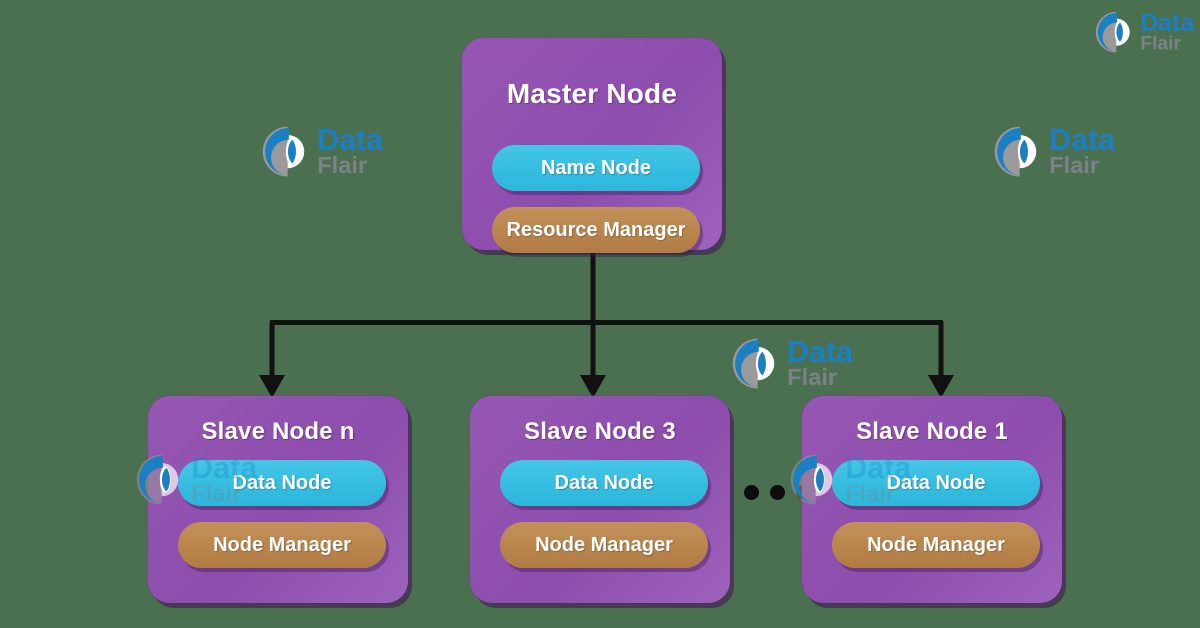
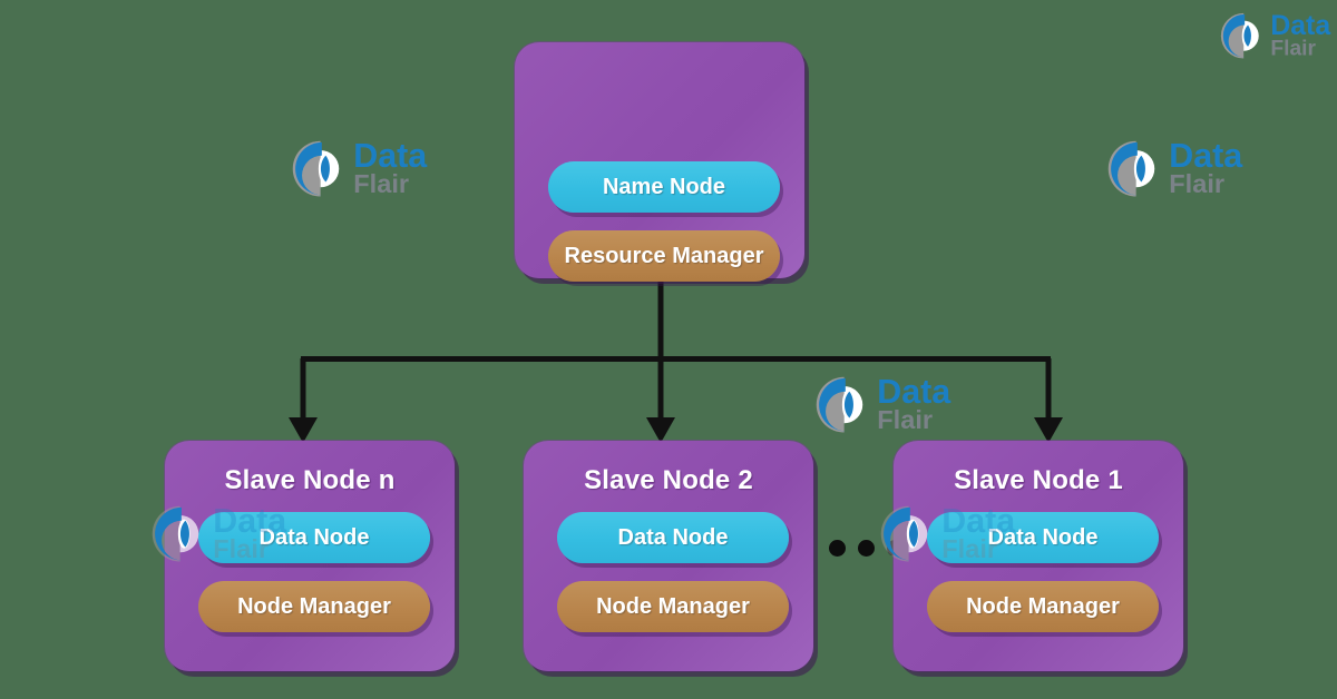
- Master Node
  Name Node
  Resource Manager
  Slave Node n
  Data Node
  Node Manager
- Slave Node 3
+ Slave Node 2
  Data Node
  Node Manager
  Slave Node 1
  Data Node
  Node Manager
  Data
  Flair
  Data
  Flair
  Data
  Flair
  Data
  Flair
  Data
  Flair
  Data
  Flair
